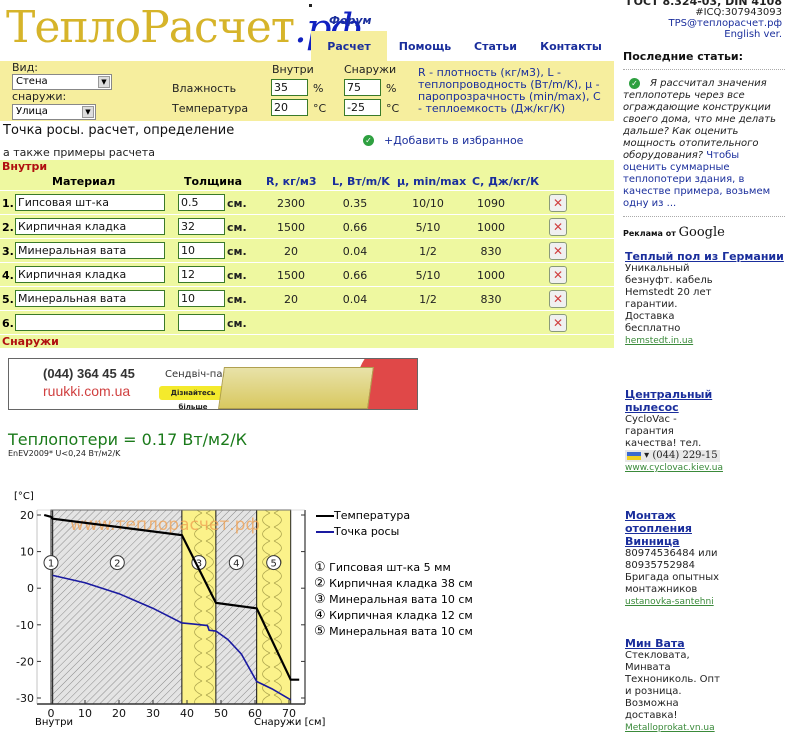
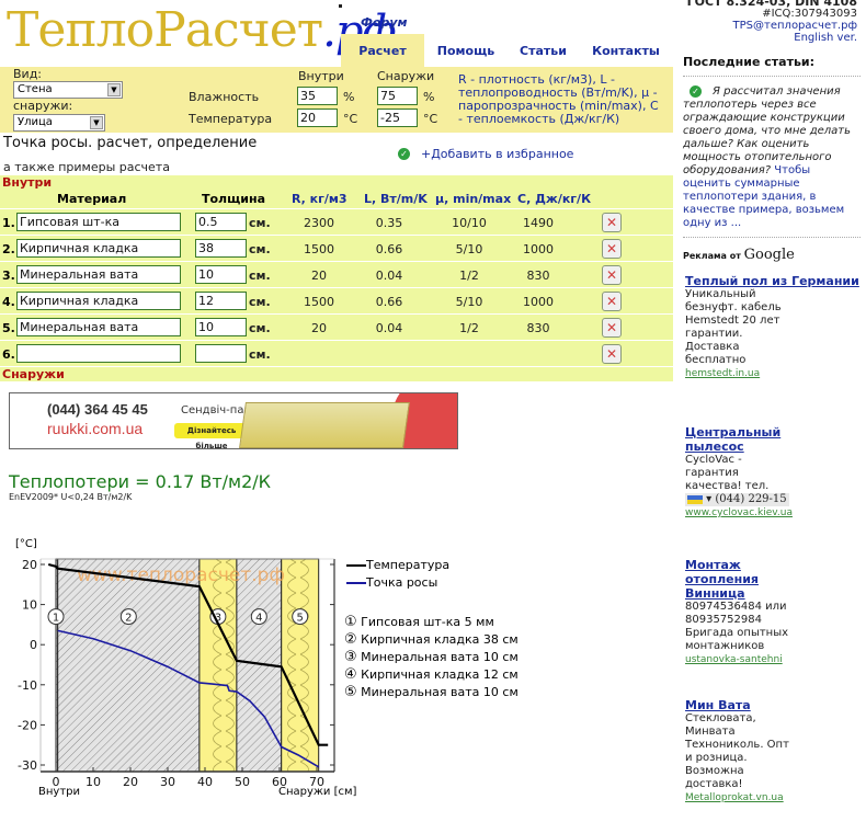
  ТеплоРасчет.рф
  Форум
  Расчет
  Помощь
  Статьи
  Контакты
  ГОСТ 8.324-03, DIN 4108
  #ICQ:307943093
  TPS@теплорасчет.рф
  English ver.
  Вид:
  Стена
  ▼
  снаружи:
  Улица
  ▼
  Внутри
  Снаружи
  Влажность
  35
  %
  75
  %
  Температура
  20
  °C
  -25
  °C
  R - плотность (кг/м3), L - теплопроводность (Вт/m/K), μ - паропрозрачность (min/max), C - теплоемкость (Дж/кг/К)
  Точка росы. расчет, определение
  а также примеры расчета
  ✓
  +Добавить в избранное
  Внутри
  Материал
  Толщина
  R, кг/м3
  L, Вт/m/K
  μ, min/max
  C, Дж/кг/К
  1.
  Гипсовая шт-ка
  0.5
  см.
  2300
  0.35
  10/10
- 1090
+ 1490
  ✕
  2.
  Кирпичная кладка
- 32
+ 38
  см.
  1500
  0.66
  5/10
  1000
  ✕
  3.
  Минеральная вата
  10
  см.
  20
  0.04
  1/2
  830
  ✕
  4.
  Кирпичная кладка
  12
  см.
  1500
  0.66
  5/10
  1000
  ✕
  5.
  Минеральная вата
  10
  см.
  20
  0.04
  1/2
  830
  ✕
  6.
  см.
  ✕
  Снаружи
  (044) 364 45 45
  ruukki.com.ua
  Сендвіч-па
  Дізнайтесь більше
  Теплопотери = 0.17 Вт/м2/К
  EnEV2009* U<0,24 Вт/м2/K
  ww.теплорасчет.рф
  1
  2
  3
  4
  5
  20
  10
  0
  -10
  -20
  -30
  0
  10
  20
  30
  40
  50
  60
  70
  [°C]
  Внутри
  Снаружи [см]
  Температура
  Точка росы
  ① Гипсовая шт-ка 5 мм
  ② Кирпичная кладка 38 см
  ③ Минеральная вата 10 см
  ④ Кирпичная кладка 12 см
  ⑤ Минеральная вата 10 см
  Последние статьи:
  ✓ Я рассчитал значения теплопотерь через все ограждающие конструкции своего дома, что мне делать дальше? Как оценить мощность отопительного оборудования? Чтобы оценить суммарные теплопотери здания, в качестве примера, возьмем одну из ...
  Реклама от Google
  Теплый пол из Германии
  Уникальный безнуфт. кабель Hemstedt 20 лет гарантии. Доставка бесплатно
  hemstedt.in.ua
  Центральный пылесос
  CycloVac - гарантия качества! тел.
  ▾ (044) 229-15
  www.cyclovac.kiev.ua
  Монтаж отопления Винница
  80974536484 или 80935752984 Бригада опытных монтажников
  ustanovka-santehni
  Мин Вата
  Стекловата, Минвата Технониколь. Опт и розница. Возможна доставка!
  Metalloprokat.vn.ua
